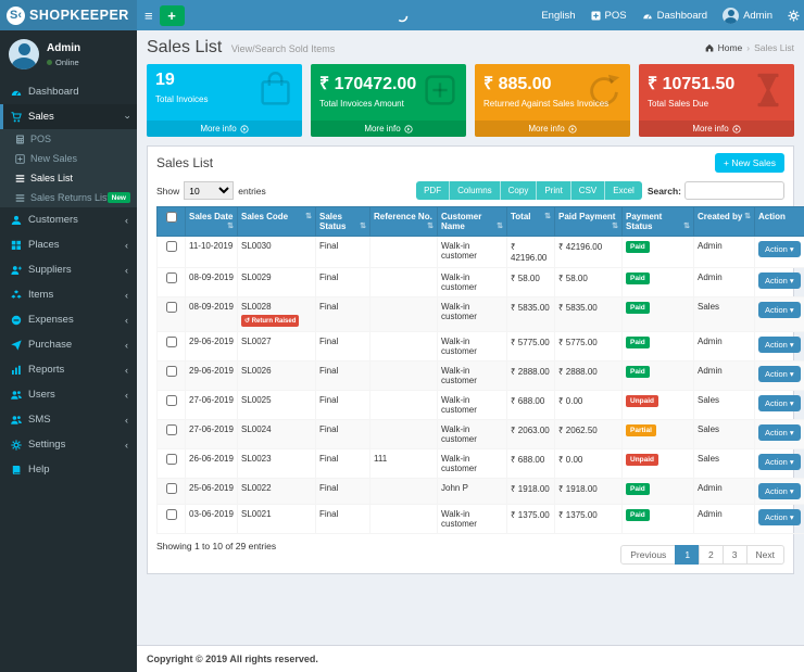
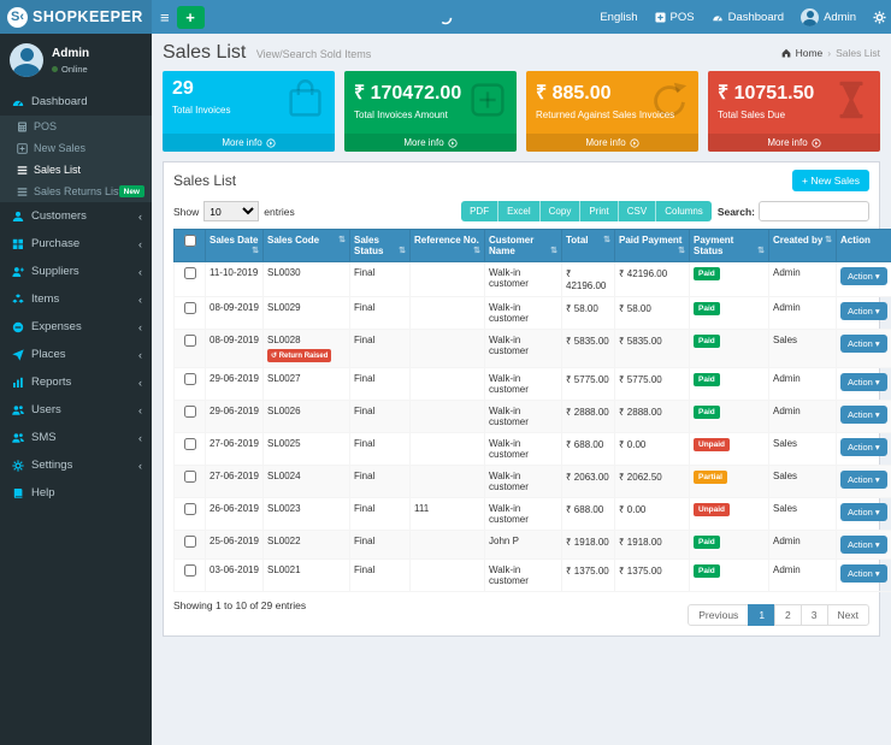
  S‹
  SHOPKEEPER
  ≡
  +
  English
  POS
  Dashboard
  Admin
  Admin
  Online
  Dashboard
- Sales
  POS
  New Sales
  Sales List
  Sales Returns Lis
  Customers
  ‹
- Places
+ Purchase
  ‹
  Suppliers
  ‹
  Items
  ‹
  Expenses
  ‹
- Purchase
+ Places
  ‹
  Reports
  ‹
  Users
  ‹
  SMS
  ‹
  Settings
  ‹
  Help
  Sales List View/Search Sold Items
  Home
  ›
  Sales List
- 19
+ 29
  Total Invoices
  More info
  ₹ 170472.00
  Total Invoices Amount
  More info
  ₹ 885.00
  Returned Against Sales Invoices
  More info
  ₹ 10751.50
  Total Sales Due
  More info
  Sales List
  + New Sales
  Show
  10
  entries
  PDF
- Columns
+ Excel
  Copy
  Print
  CSV
- Excel
+ Columns
  Search:
  	Sales Date	Sales Code	Sales Status	Reference No.	Customer Name	Total	Paid Payment	Payment Status	Created by	Action
  	11-10-2019	SL0030	Final		Walk-in customer	₹ 42196.00	₹ 42196.00		Admin	Action ▾
  	08-09-2019	SL0029	Final		Walk-in customer	₹ 58.00	₹ 58.00		Admin	Action ▾
  	08-09-2019	SL0028	Final		Walk-in customer	₹ 5835.00	₹ 5835.00		Sales	Action ▾
  	29-06-2019	SL0027	Final		Walk-in customer	₹ 5775.00	₹ 5775.00		Admin	Action ▾
  	29-06-2019	SL0026	Final		Walk-in customer	₹ 2888.00	₹ 2888.00		Admin	Action ▾
  	27-06-2019	SL0025	Final		Walk-in customer	₹ 688.00	₹ 0.00		Sales	Action ▾
  	27-06-2019	SL0024	Final		Walk-in customer	₹ 2063.00	₹ 2062.50		Sales	Action ▾
  	26-06-2019	SL0023	Final	111	Walk-in customer	₹ 688.00	₹ 0.00		Sales	Action ▾
  	25-06-2019	SL0022	Final		John P	₹ 1918.00	₹ 1918.00		Admin	Action ▾
  	03-06-2019	SL0021	Final		Walk-in customer	₹ 1375.00	₹ 1375.00		Admin	Action ▾
  Showing 1 to 10 of 29 entries
  Previous
  1
  2
  3
  Next
- Copyright © 2019 All rights reserved.
